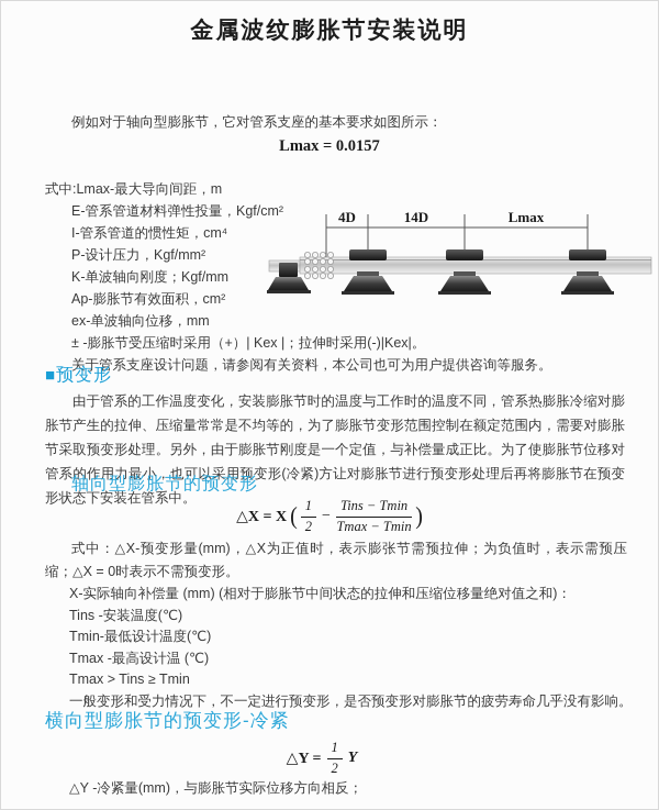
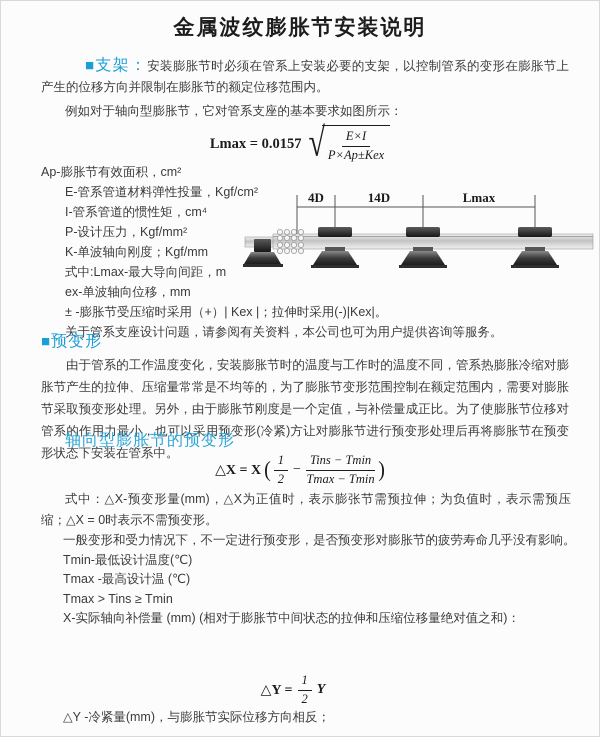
  金属波纹膨胀节安装说明
+ ■支架：安装膨胀节时必须在管系上安装必要的支架，以控制管系的变形在膨胀节上产生的位移方向并限制在膨胀节的额定位移范围内。
  例如对于轴向型膨胀节，它对管系支座的基本要求如图所示：
  Lmax = 0.0157
+ √
+ E×I
+ P×Ap±Kex
- 式中:Lmax-最大导向间距，m
+ Ap-膨胀节有效面积，cm²
  E-管系管道材料弹性投量，Kgf/cm²
  I-管系管道的惯性矩，cm⁴
  P-设计压力，Kgf/mm²
  K-单波轴向刚度；Kgf/mm
- Ap-膨胀节有效面积，cm²
+ 式中:Lmax-最大导向间距，m
  ex-单波轴向位移，mm
  ± -膨胀节受压缩时采用（+）| Kex |；拉伸时采用(-)|Kex|。
  关于管系支座设计问题，请参阅有关资料，本公司也可为用户提供咨询等服务。
  4D
  14D
  Lmax
  ■
  预变形
  由于管系的工作温度变化，安装膨胀节时的温度与工作时的温度不同，管系热膨胀冷缩对膨胀节产生的拉伸、压缩量常常是不均等的，为了膨胀节变形范围控制在额定范围内，需要对膨胀节采取预变形处理。另外，由于膨胀节刚度是一个定值，与补偿量成正比。为了使膨胀节位移对管系的作用力最小，也可以采用预变形(冷紧)方让对膨胀节进行预变形处理后再将膨胀节在预变形状态下安装在管系中。
  轴向型膨胀节的预变形
  △X = X
  (
  1
  2
  −
  Tins − Tmin
  Tmax − Tmin
  )
  式中：△X-预变形量(mm)，△X为正值时，表示膨张节需预拉伸；为负值时，表示需预压缩；△X = 0时表示不需预变形。
- X-实际轴向补偿量 (mm) (相对于膨胀节中间状态的拉伸和压缩位移量绝对值之和)：
+ 一般变形和受力情况下，不一定进行预变形，是否预变形对膨胀节的疲劳寿命几乎没有影响。
- Tins -安装温度(℃)
  Tmin-最低设计温度(℃)
  Tmax -最高设计温 (℃)
  Tmax > Tins ≥ Tmin
- 一般变形和受力情况下，不一定进行预变形，是否预变形对膨胀节的疲劳寿命几乎没有影响。
+ X-实际轴向补偿量 (mm) (相对于膨胀节中间状态的拉伸和压缩位移量绝对值之和)：
- 横向型膨胀节的预变形-冷紧
  △Y =
  1
  2
  Y
  △Y -冷紧量(mm)，与膨胀节实际位移方向相反；
